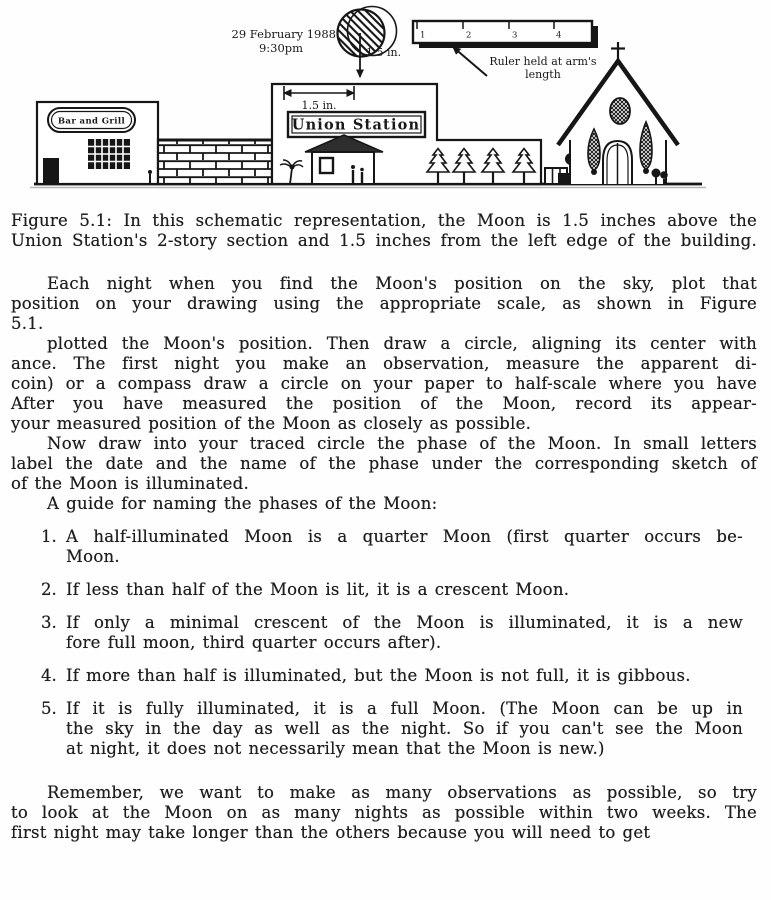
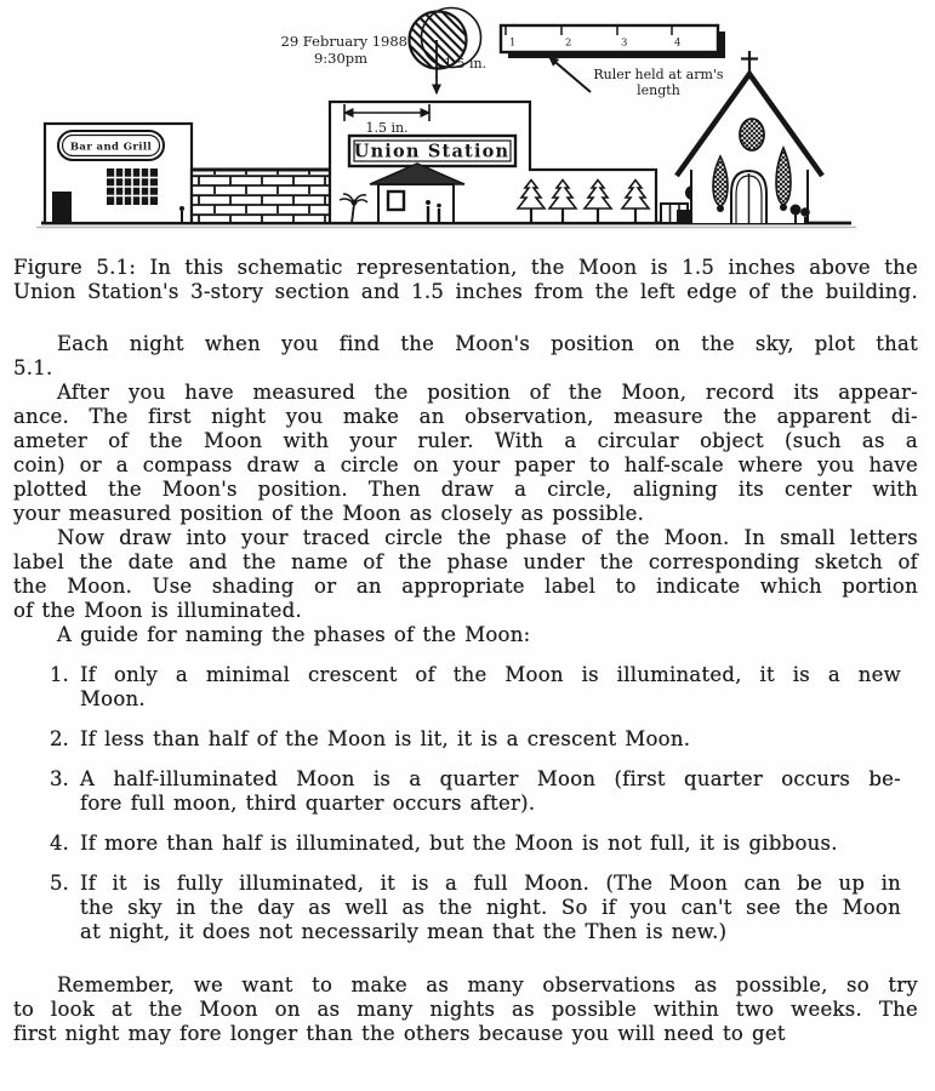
  29 February 1988
  9:30pm
  1.5 in.
  1
  2
  3
  4
  Ruler held at arm's
  length
  Bar and Grill
  1.5 in.
  Union Station
  Figure 5.1: In this schematic representation, the Moon is 1.5 inches above the
- Union Station's 2-story section and 1.5 inches from the left edge of the building.
+ Union Station's 3-story section and 1.5 inches from the left edge of the building.
  Each night when you find the Moon's position on the sky, plot that
- position on your drawing using the appropriate scale, as shown in Figure
  5.1.
- plotted the Moon's position. Then draw a circle, aligning its center with
+ After you have measured the position of the Moon, record its appear-
  ance. The first night you make an observation, measure the apparent di-
+ ameter of the Moon with your ruler. With a circular object (such as a
  coin) or a compass draw a circle on your paper to half-scale where you have
- After you have measured the position of the Moon, record its appear-
+ plotted the Moon's position. Then draw a circle, aligning its center with
  your measured position of the Moon as closely as possible.
  Now draw into your traced circle the phase of the Moon. In small letters
  label the date and the name of the phase under the corresponding sketch of
+ the Moon. Use shading or an appropriate label to indicate which portion
  of the Moon is illuminated.
  A guide for naming the phases of the Moon:
  1.
- A half-illuminated Moon is a quarter Moon (first quarter occurs be-
+ If only a minimal crescent of the Moon is illuminated, it is a new
  Moon.
  2.
  If less than half of the Moon is lit, it is a crescent Moon.
  3.
- If only a minimal crescent of the Moon is illuminated, it is a new
+ A half-illuminated Moon is a quarter Moon (first quarter occurs be-
  fore full moon, third quarter occurs after).
  4.
  If more than half is illuminated, but the Moon is not full, it is gibbous.
  5.
  If it is fully illuminated, it is a full Moon. (The Moon can be up in
  the sky in the day as well as the night. So if you can't see the Moon
- at night, it does not necessarily mean that the Moon is new.)
+ at night, it does not necessarily mean that the Then is new.)
  Remember, we want to make as many observations as possible, so try
  to look at the Moon on as many nights as possible within two weeks. The
- first night may take longer than the others because you will need to get
+ first night may fore longer than the others because you will need to get
